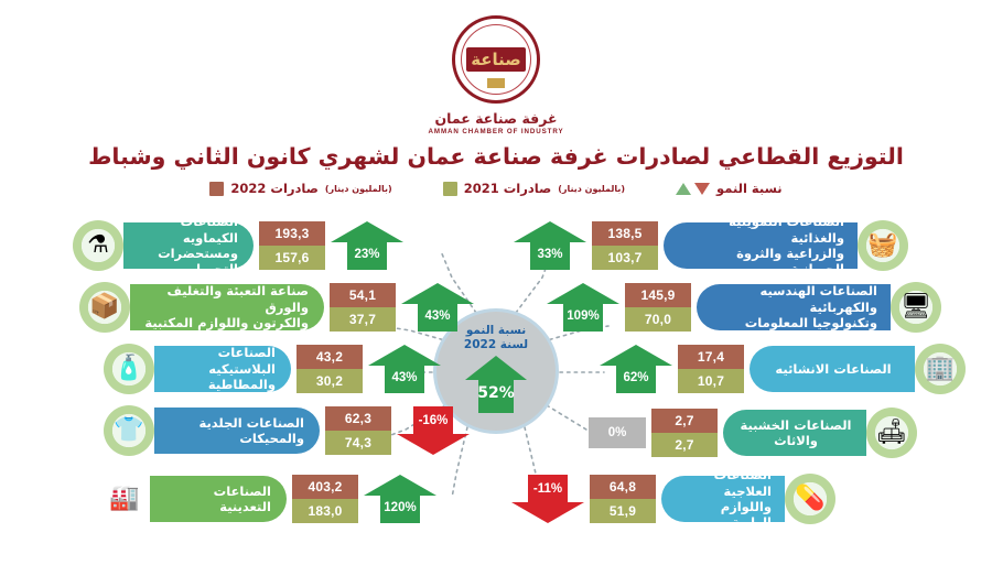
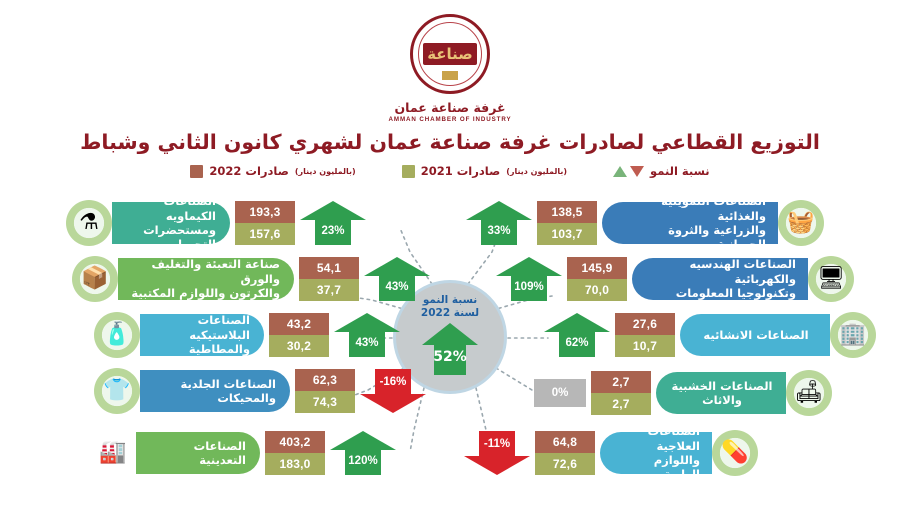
  صناعة
  غرفة صناعة عمان
  التوزيع القطاعي لصادرات غرفة صناعة عمان لشهري كانون الثاني وشباط
  نسبة النمو
  (بالمليون دينار)
  صادرات 2021
  (بالمليون دينار)
  صادرات 2022
  نسبة النمو
  لسنة 2022
  52%
  23%
  193,3
  157,6
  الصناعات الكيماويه
  ومستحضرات التجميل
  ⚗
  43%
  54,1
  37,7
  صناعة التعبئة والتغليف والورق
  والكرتون واللوازم المكتبية
  📦
  43%
  43,2
  30,2
  الصناعات البلاستيكيه
  والمطاطية
  🧴
  -16%
  62,3
  74,3
  الصناعات الجلدية والمحيكات
  👕
  120%
  403,2
  183,0
  الصناعات التعدينية
  🏭
  🧺
  الصناعات التموينية والغذائية
  والزراعية والثروة الحيوانية
  138,5
  103,7
  33%
  🖥
  الصناعات الهندسيه والكهربائية
  وتكنولوجيا المعلومات
  145,9
  70,0
  109%
  🏢
  الصناعات الانشائيه
- 17,4
+ 27,6
  10,7
  62%
  🛋
  الصناعات الخشبية والاثاث
  2,7
  2,7
  0%
  💊
  الصناعات العلاجية
  واللوازم الطبية
  64,8
- 51,9
+ 72,6
  -11%
